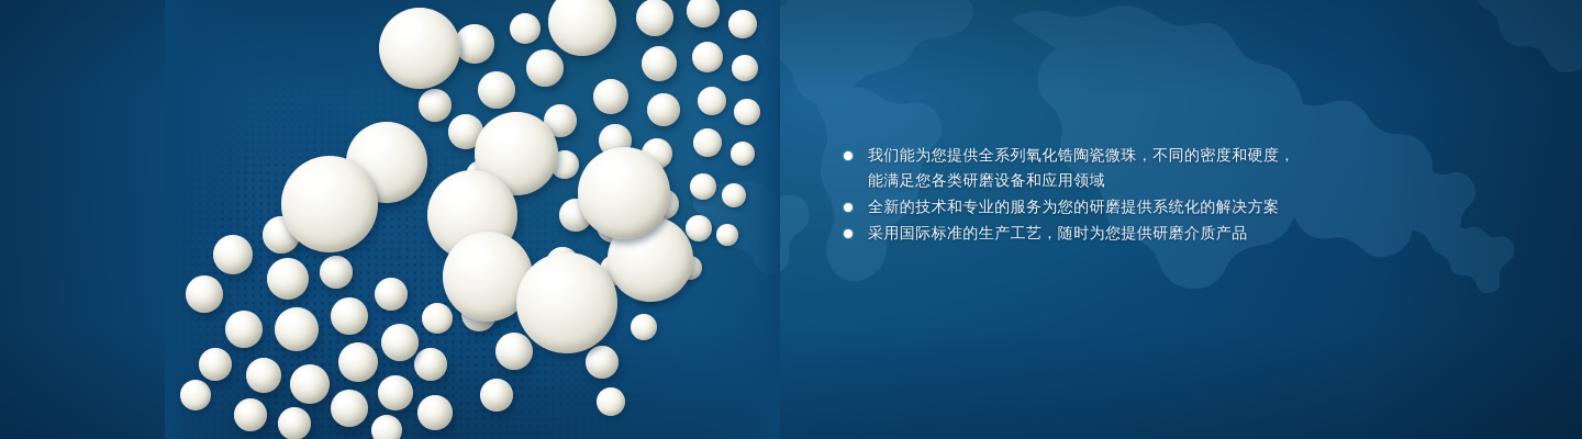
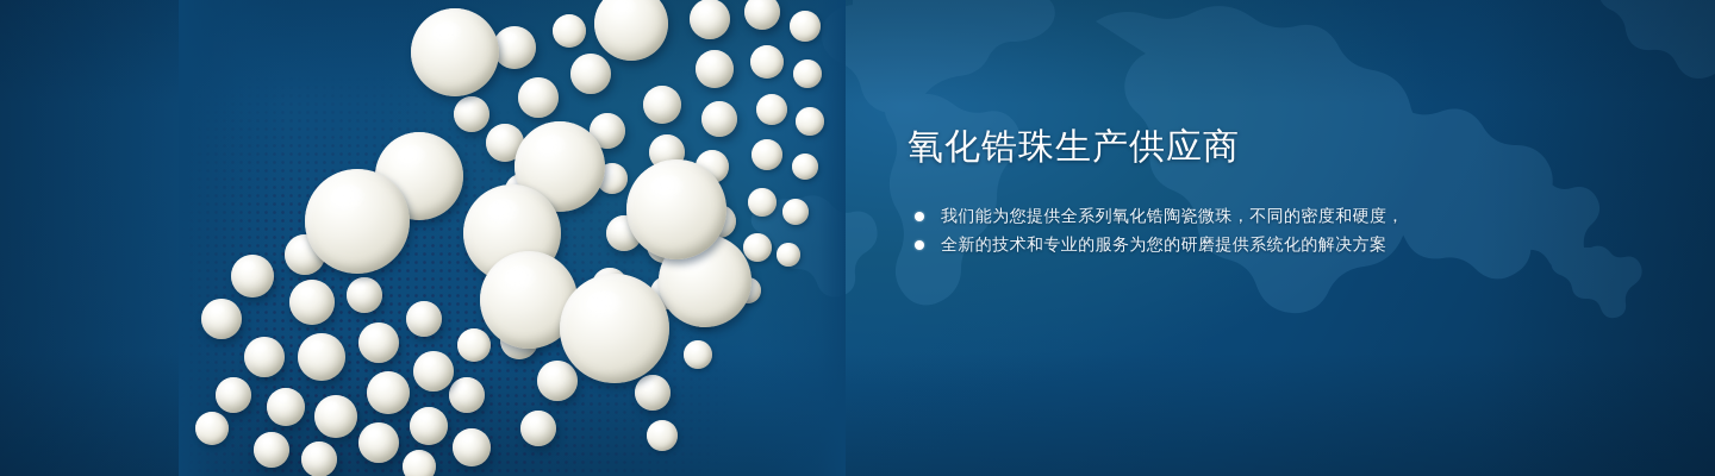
+ 氧化锆珠生产供应商
  我们能为您提供全系列氧化锆陶瓷微珠，不同的密度和硬度，
- 能满足您各类研磨设备和应用领域
  全新的技术和专业的服务为您的研磨提供系统化的解决方案
- 采用国际标准的生产工艺，随时为您提供研磨介质产品
